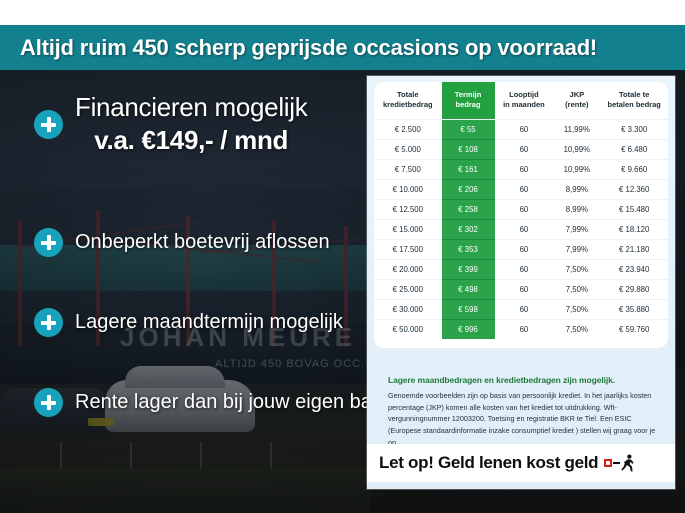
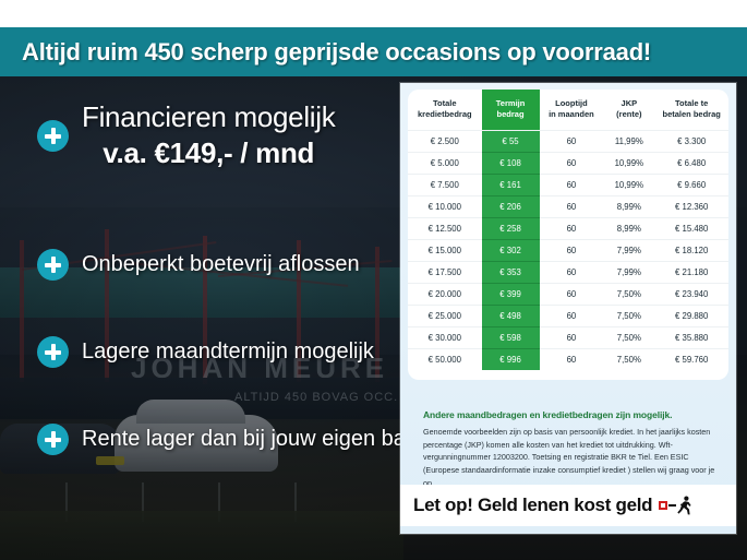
  Altijd ruim 450 scherp geprijsde occasions op voorraad!
  Financieren mogelijk
  v.a. €149,- / mnd
  Onbeperkt boetevrij aflossen
  Lagere maandtermijn mogelijk
  Rente lager dan bij jouw eigen b
  Totalekredietbedrag	Termijnbedrag	Looptijdin maanden	JKP(rente)	Totale tebetalen bedrag
  € 2.500	€ 55	60	11,99%	€ 3.300
  € 5.000	€ 108	60	10,99%	€ 6.480
  € 7.500	€ 161	60	10,99%	€ 9.660
  € 10.000	€ 206	60	8,99%	€ 12.360
  € 12.500	€ 258	60	8,99%	€ 15.480
  € 15.000	€ 302	60	7,99%	€ 18.120
  € 17.500	€ 353	60	7,99%	€ 21.180
  € 20.000	€ 399	60	7,50%	€ 23.940
  € 25.000	€ 498	60	7,50%	€ 29.880
  € 30.000	€ 598	60	7,50%	€ 35.880
  € 50.000	€ 996	60	7,50%	€ 59.760
- Lagere maandbedragen en kredietbedragen zijn mogelijk.
+ Andere maandbedragen en kredietbedragen zijn mogelijk.
  Genoemde voorbeelden zijn op basis van persoonlijk krediet. In het jaarlijks kosten percentage (JKP) komen alle kosten van het krediet tot uitdrukking. Wft-vergunningnummer 12003200. Toetsing en registratie BKR te Tiel. Een ESIC (Europese standaardinformatie inzake consumptief krediet ) stellen wij graag voor je op.
  Let op! Geld lenen kost geld
